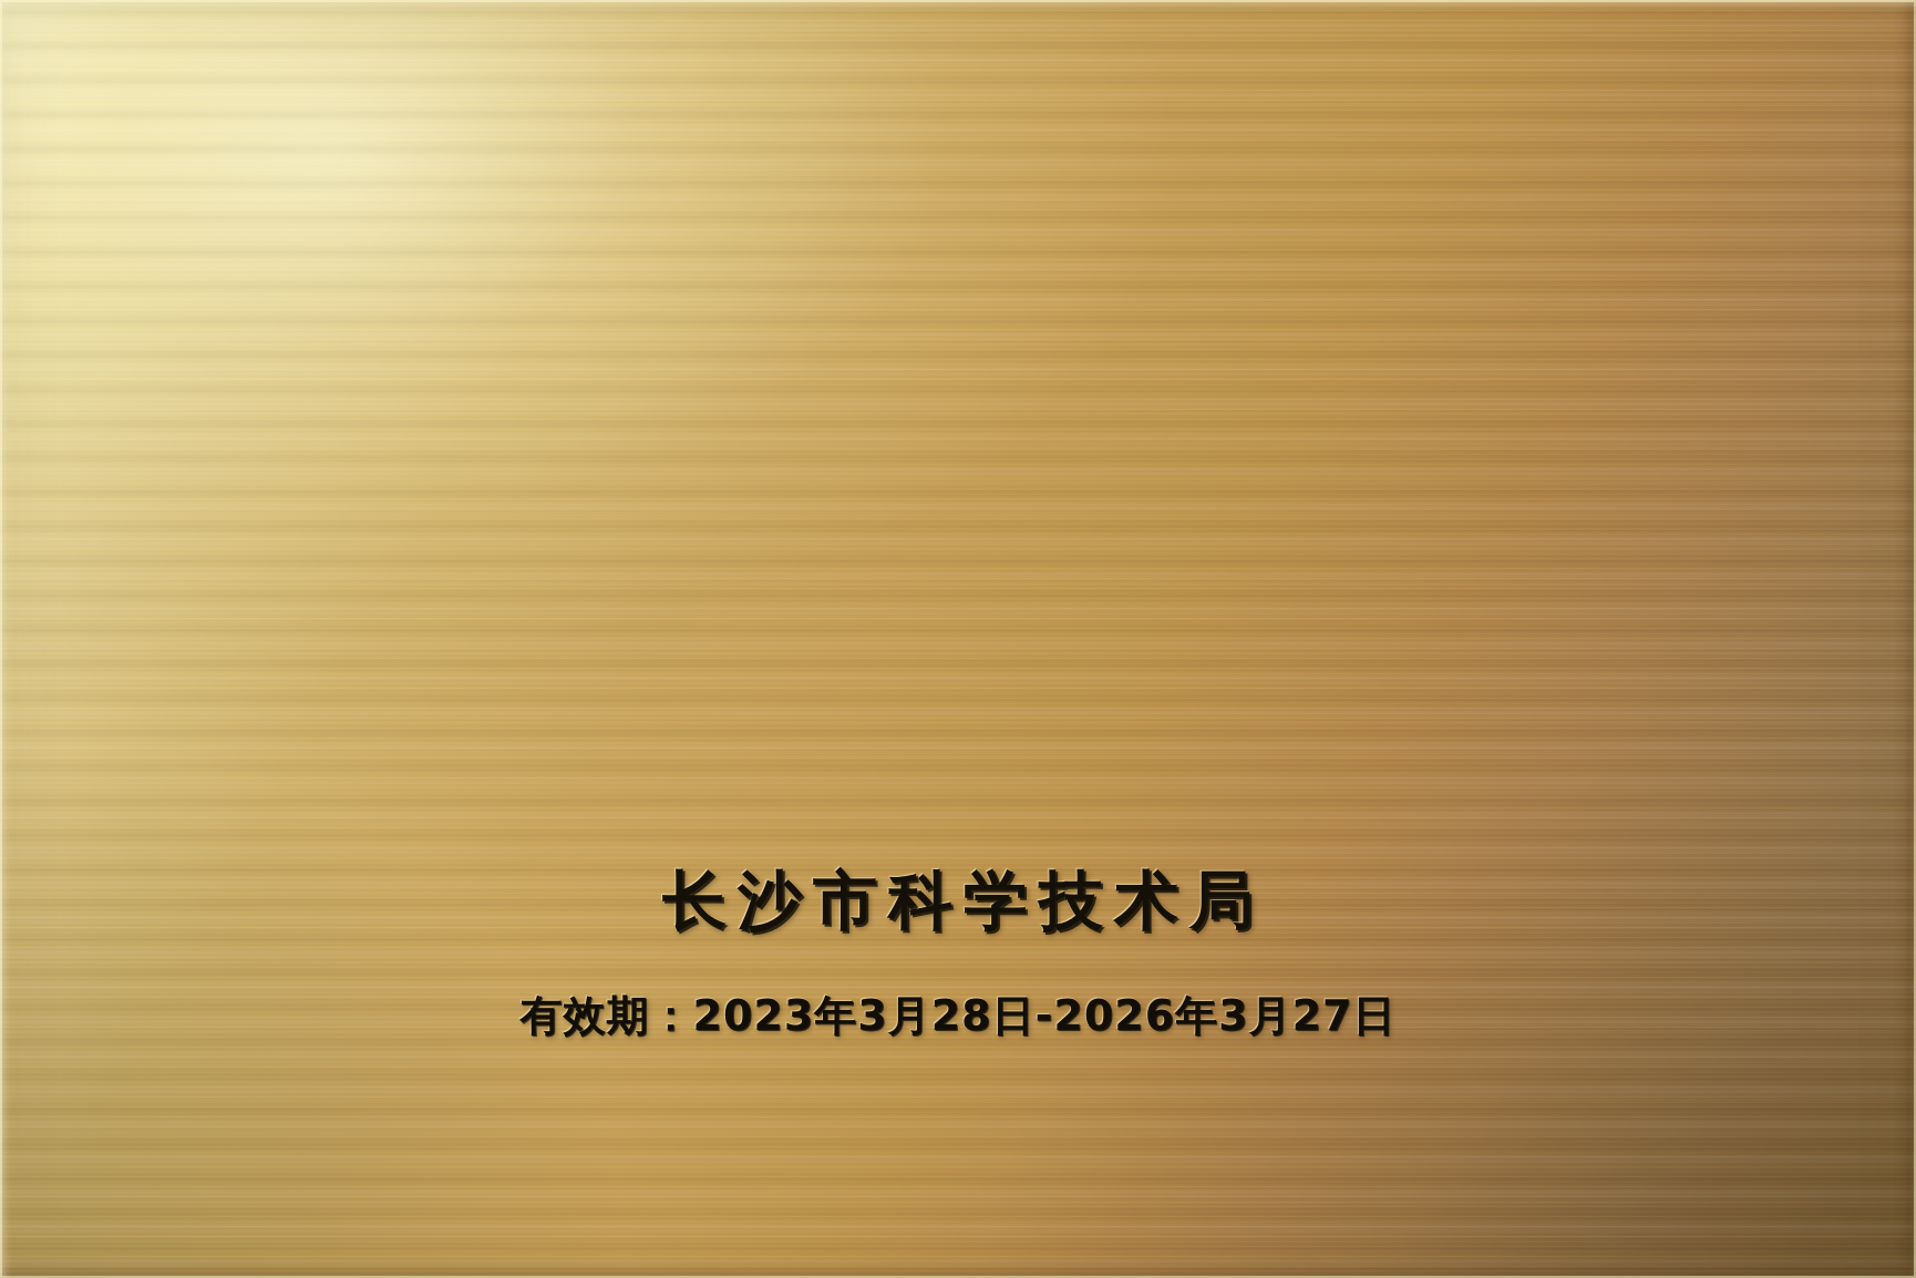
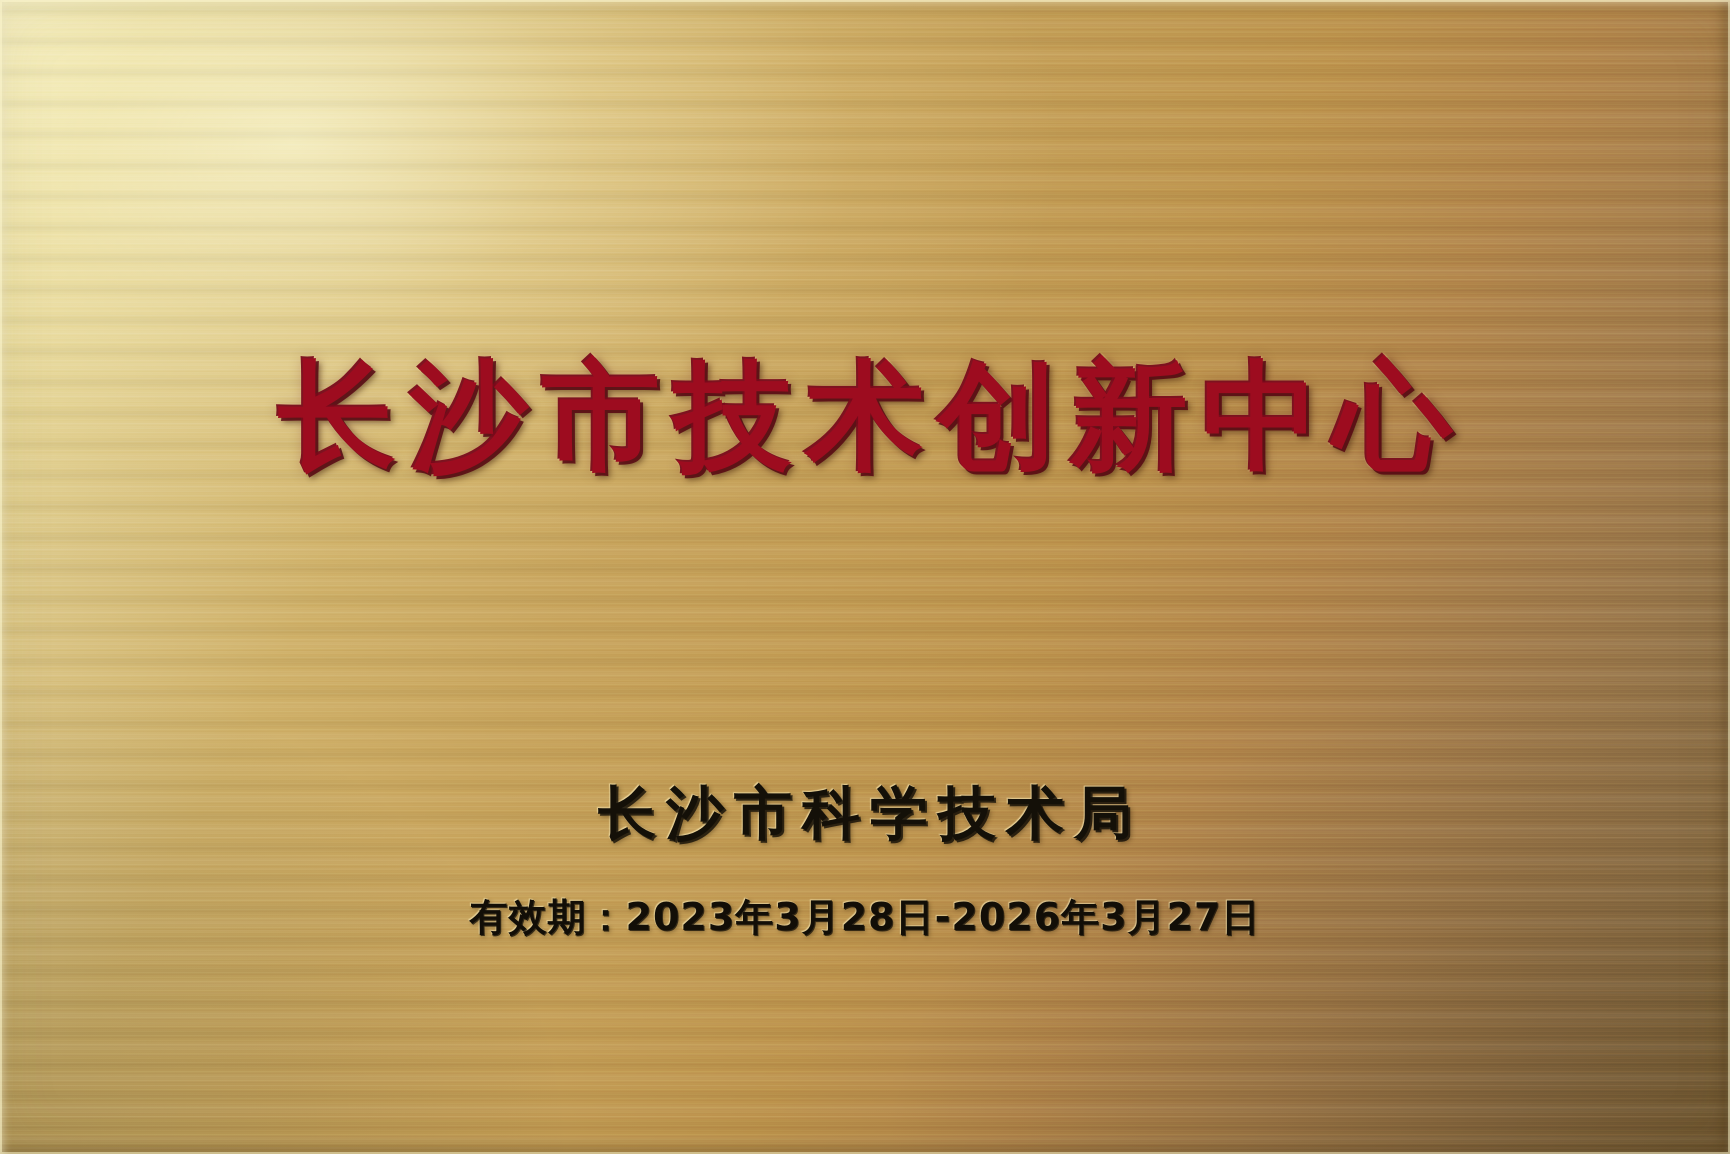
+ 长沙市技术创新中心
  长沙市科学技术局
  有效期：2023年3月28日-2026年3月27日
